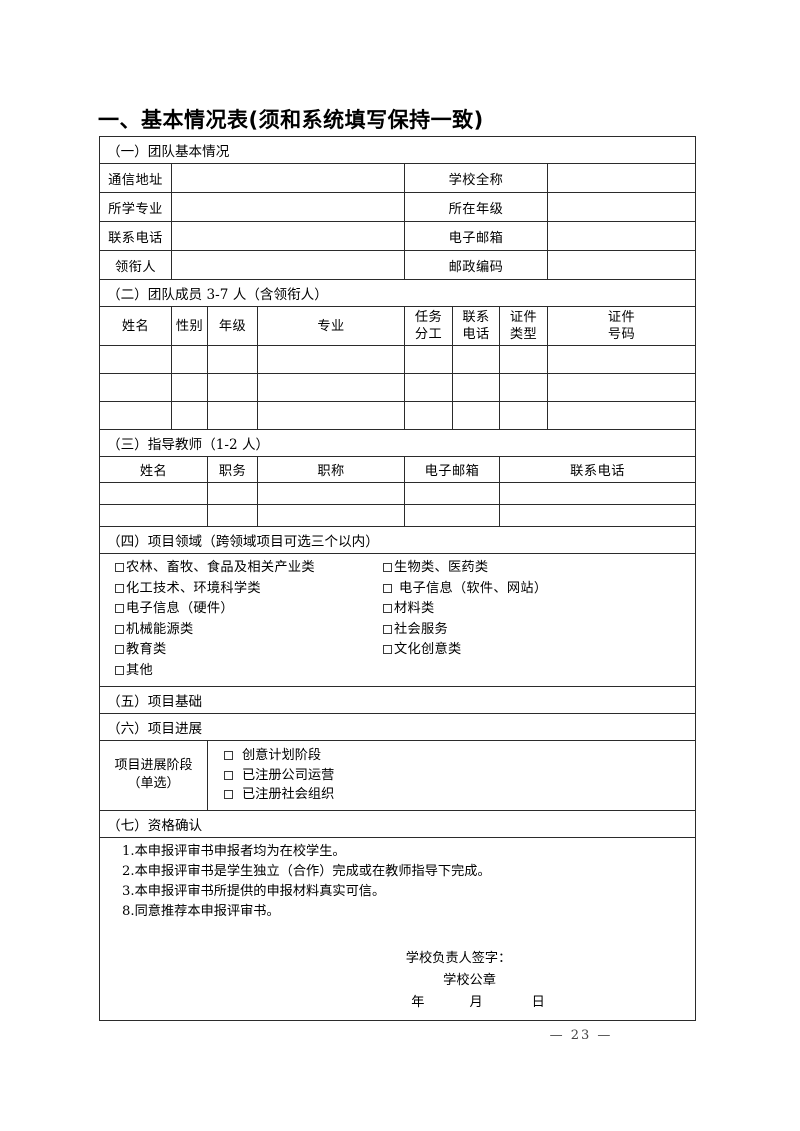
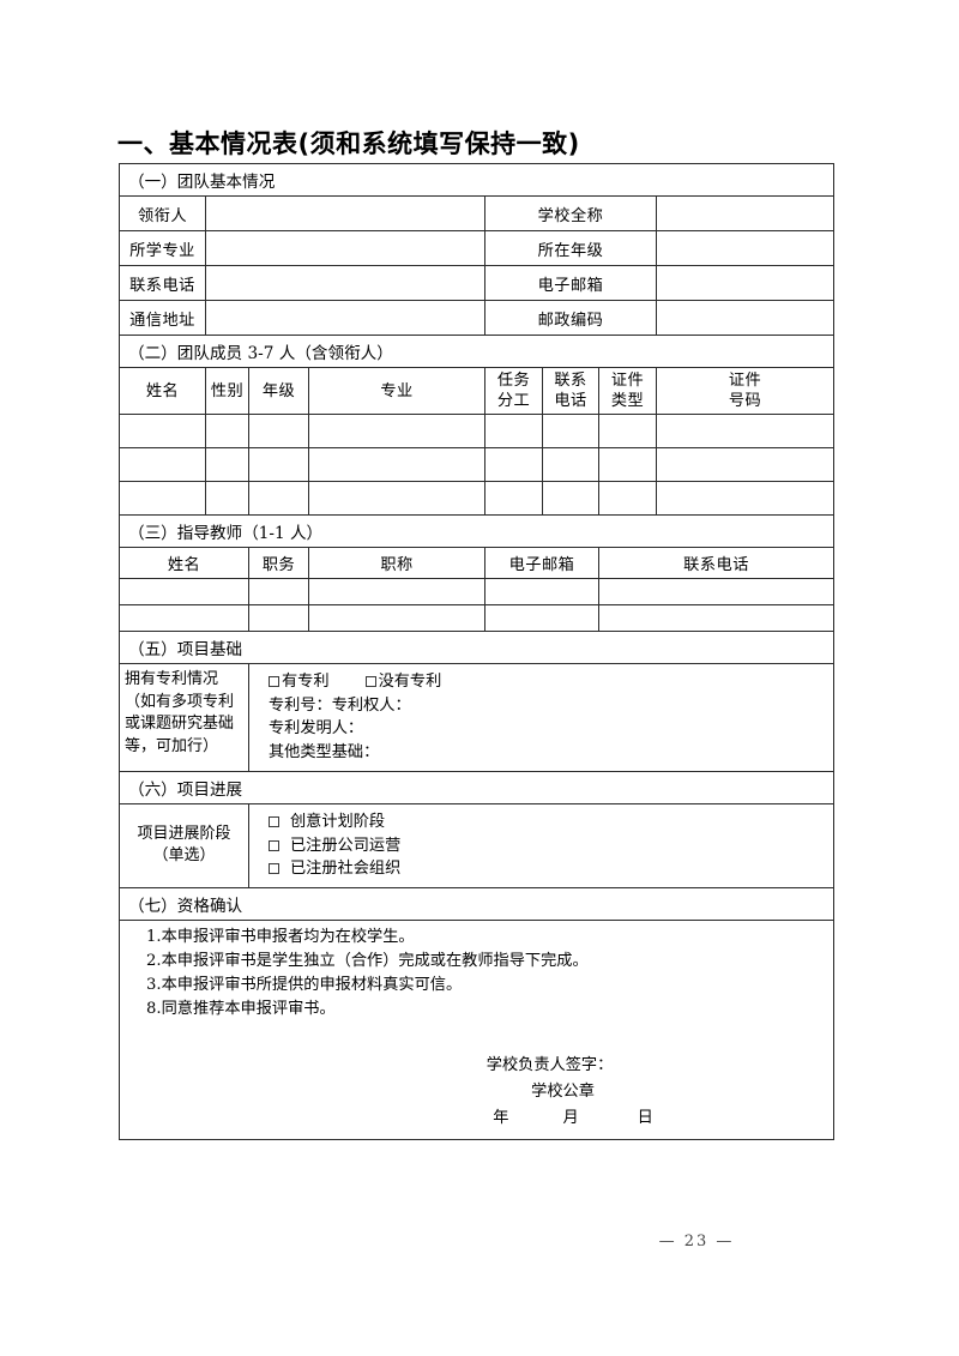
  一、基本情况表(须和系统填写保持一致)
  （一）团队基本情况
- 通信地址		学校全称
+ 领衔人		学校全称
  所学专业		所在年级
  联系电话		电子邮箱
- 领衔人		邮政编码
+ 通信地址		邮政编码
  （二）团队成员 3-7 人（含领衔人）
  姓名	性别	年级	专业	任务 分工	联系 电话	证件 类型	证件 号码
- （三）指导教师（1-2 人）
+ （三）指导教师（1-1 人）
  姓名	职务	职称	电子邮箱	联系电话
- （四）项目领域（跨领域项目可选三个以内）
- 农林、畜牧、食品及相关产业类 化工技术、环境科学类 电子信息（硬件） 机械能源类 教育类 其他 生物类、医药类 电子信息（软件、网站） 材料类 社会服务 文化创意类
  （五）项目基础
+ 拥有专利情况（如有多项专利或课题研究基础等，可加行）	有专利 没有专利 专利号：专利权人： 专利发明人： 其他类型基础：
  （六）项目进展
  项目进展阶段 （单选）	创意计划阶段 已注册公司运营 已注册社会组织
  （七）资格确认
  1.本申报评审书申报者均为在校学生。 2.本申报评审书是学生独立（合作）完成或在教师指导下完成。 3.本申报评审书所提供的申报材料真实可信。 8.同意推荐本申报评审书。 学校负责人签字： 学校公章 年 月 日
  — 23 —
